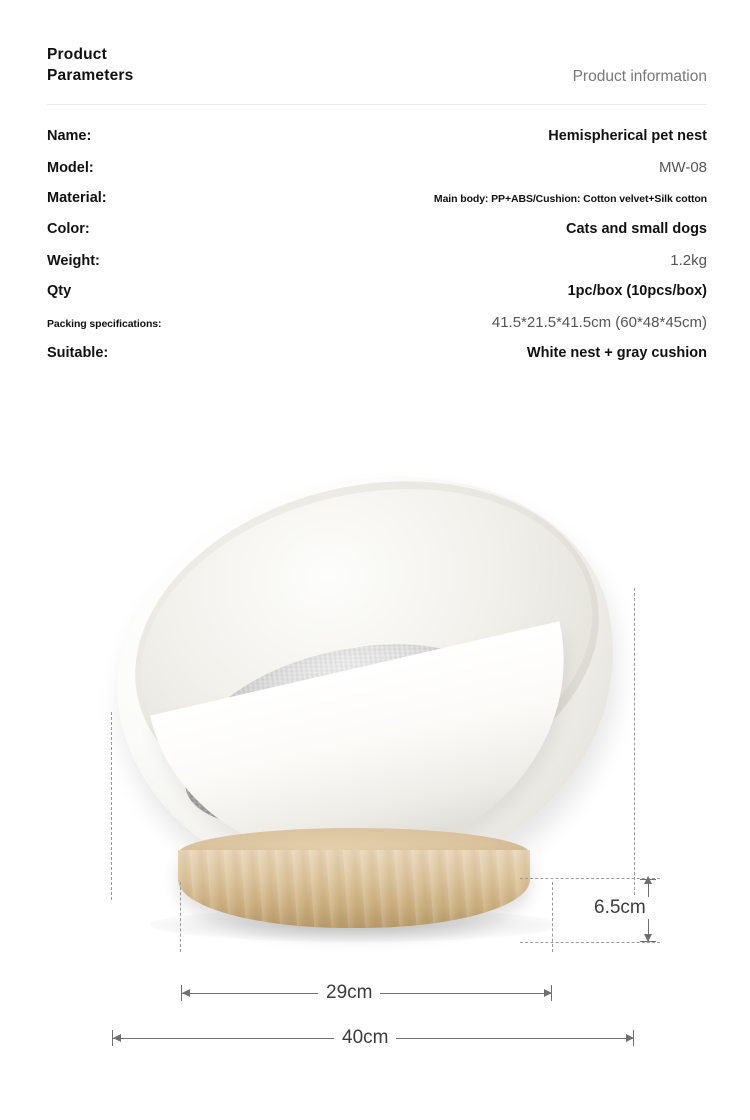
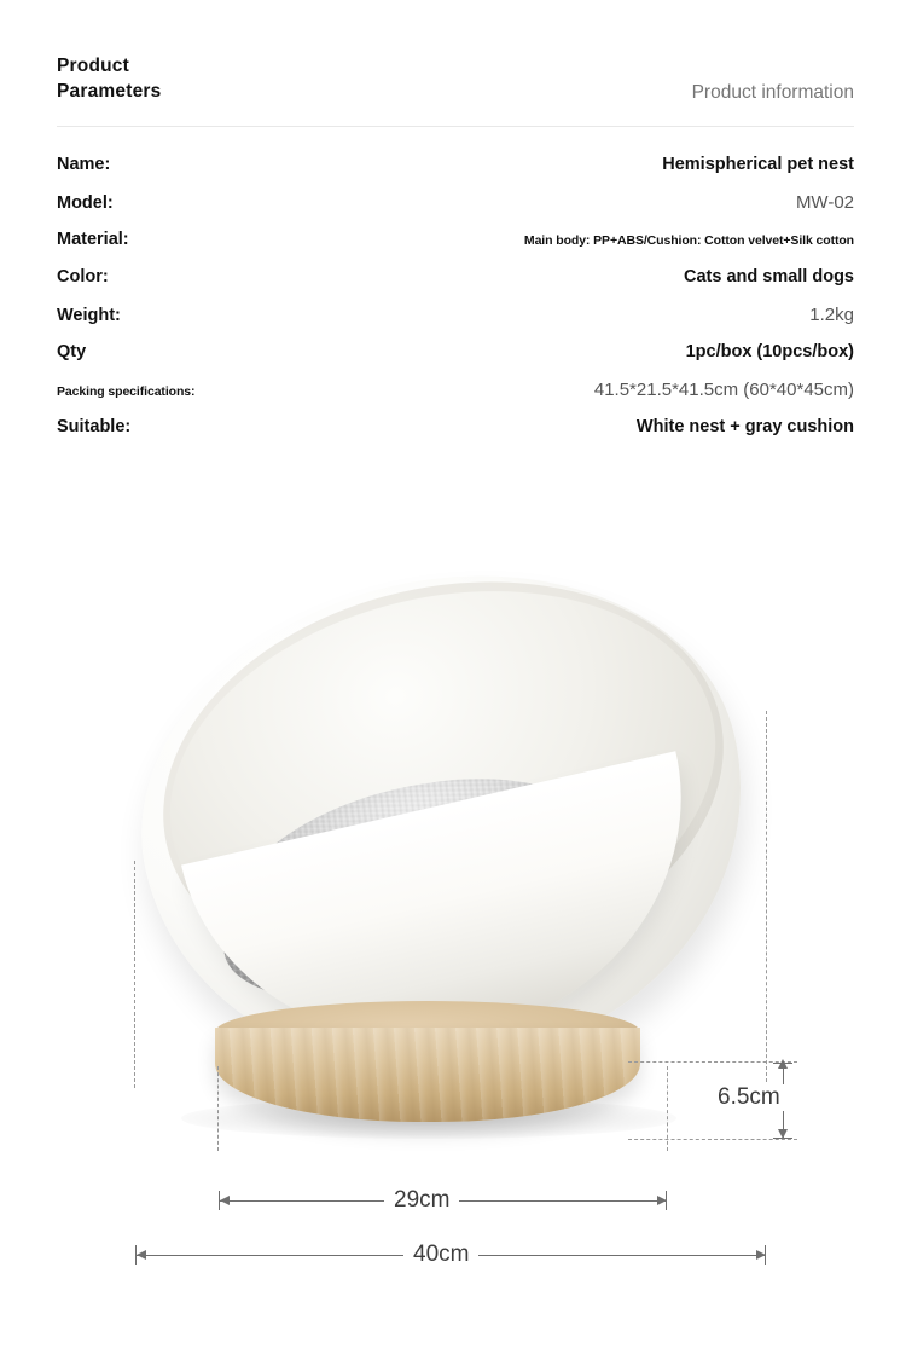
  Product
  Parameters
  Product information
  Name:
  Hemispherical pet nest
  Model:
- MW-08
+ MW-02
  Material:
  Main body: PP+ABS/Cushion: Cotton velvet+Silk cotton
  Color:
  Cats and small dogs
  Weight:
  1.2kg
  Qty
  1pc/box (10pcs/box)
  Packing specifications:
- 41.5*21.5*41.5cm (60*48*45cm)
+ 41.5*21.5*41.5cm (60*40*45cm)
  Suitable:
  White nest + gray cushion
  6.5cm
  29cm
  40cm
